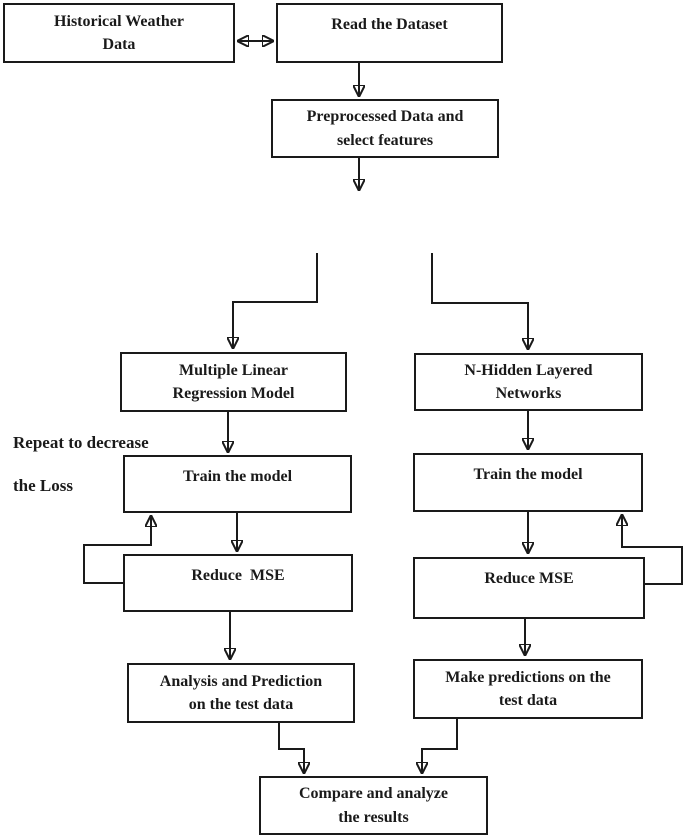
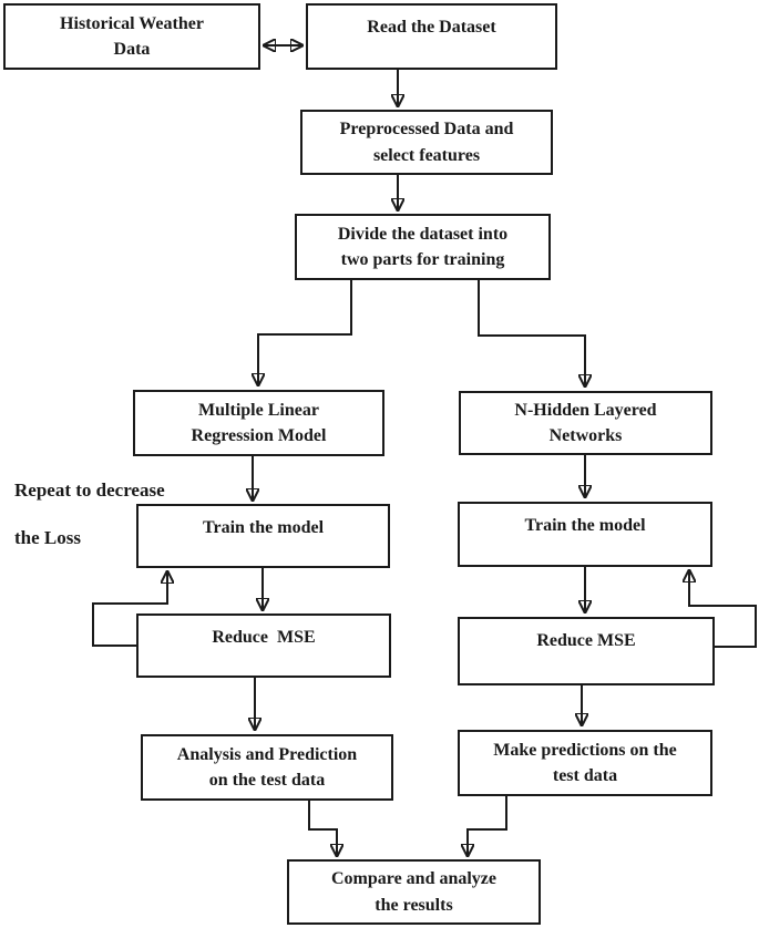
  Historical Weather
  Data
  Read the Dataset
  Preprocessed Data and
  select features
+ Divide the dataset into
+ two parts for training
  Multiple Linear
  Regression Model
  N-Hidden Layered
  Networks
  Train the model
  Train the model
  Reduce MSE
  Reduce MSE
  Analysis and Prediction
  on the test data
  Make predictions on the
  test data
  Compare and analyze
  the results
  Repeat to decrease
  the Loss
